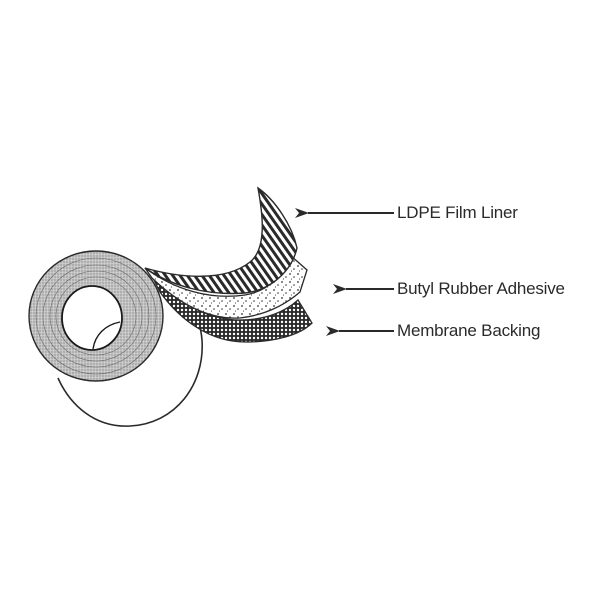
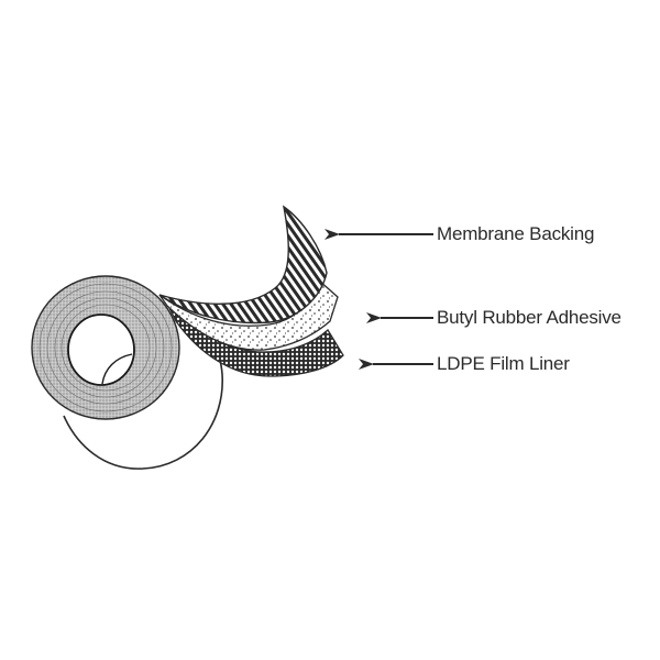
- LDPE Film Liner
+ Membrane Backing
  Butyl Rubber Adhesive
- Membrane Backing
+ LDPE Film Liner
